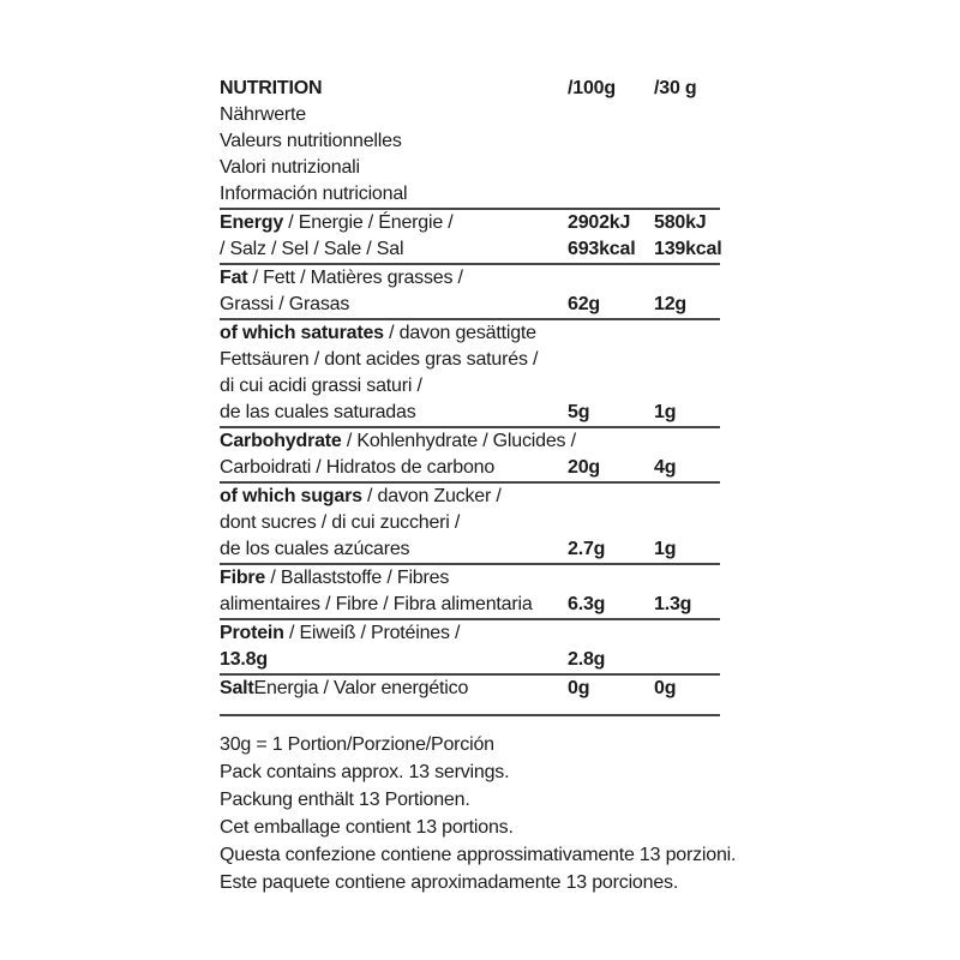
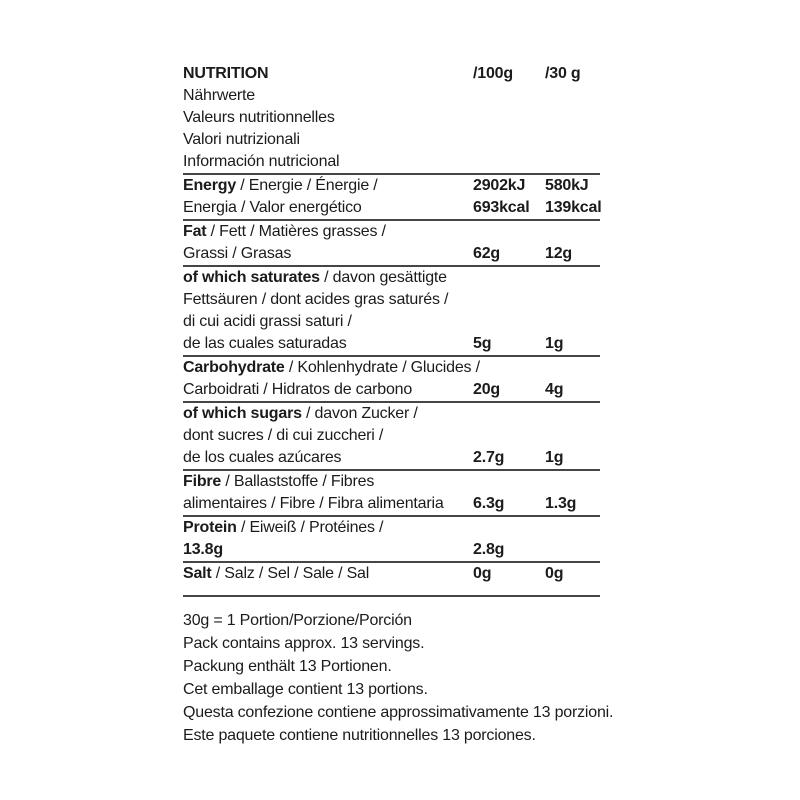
  NUTRITION
  /100g
  /30 g
  Nährwerte
  Valeurs nutritionnelles
  Valori nutrizionali
  Información nutricional
  Energy / Energie / Énergie /
  2902kJ
  580kJ
- / Salz / Sel / Sale / Sal
+ Energia / Valor energético
  693kcal
  139kcal
  Fat / Fett / Matières grasses /
  Grassi / Grasas
  62g
  12g
  of which saturates / davon gesättigte
  Fettsäuren / dont acides gras saturés /
  di cui acidi grassi saturi /
  de las cuales saturadas
  5g
  1g
  Carbohydrate / Kohlenhydrate / Glucides /
  Carboidrati / Hidratos de carbono
  20g
  4g
  of which sugars / davon Zucker /
  dont sucres / di cui zuccheri /
  de los cuales azúcares
  2.7g
  1g
  Fibre / Ballaststoffe / Fibres
  alimentaires / Fibre / Fibra alimentaria
  6.3g
  1.3g
  Protein / Eiweiß / Protéines /
  13.8g
  2.8g
- SaltEnergia / Valor energético
+ Salt / Salz / Sel / Sale / Sal
  0g
  0g
  30g = 1 Portion/Porzione/Porción
  Pack contains approx. 13 servings.
  Packung enthält 13 Portionen.
  Cet emballage contient 13 portions.
  Questa confezione contiene approssimativamente 13 porzioni.
- Este paquete contiene aproximadamente 13 porciones.
+ Este paquete contiene nutritionnelles 13 porciones.
